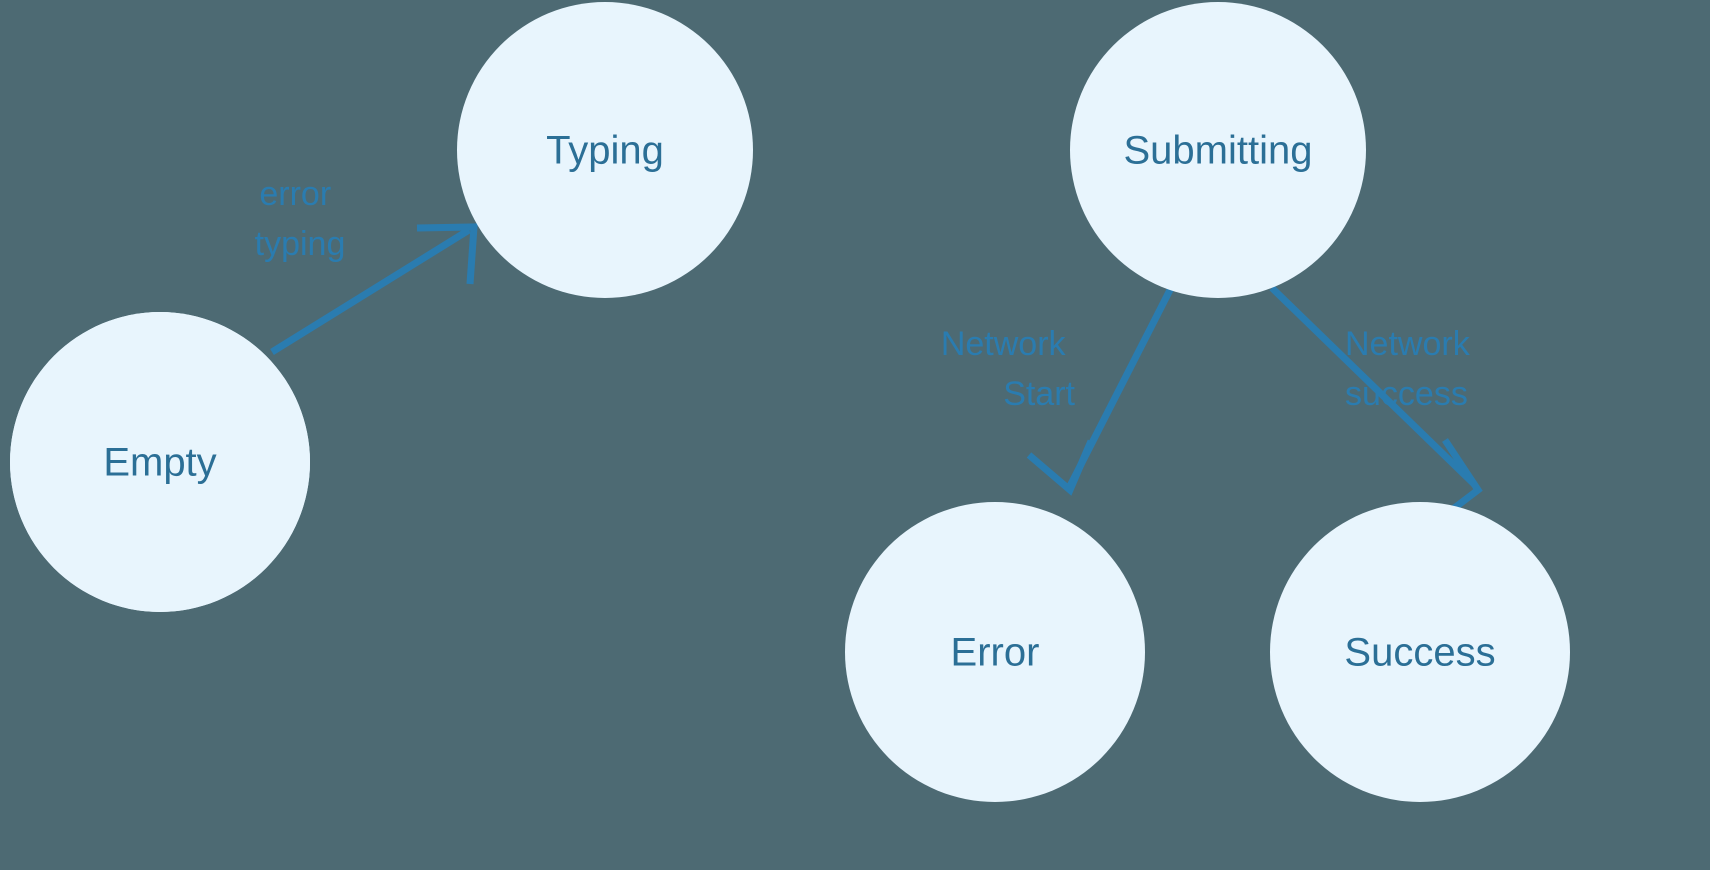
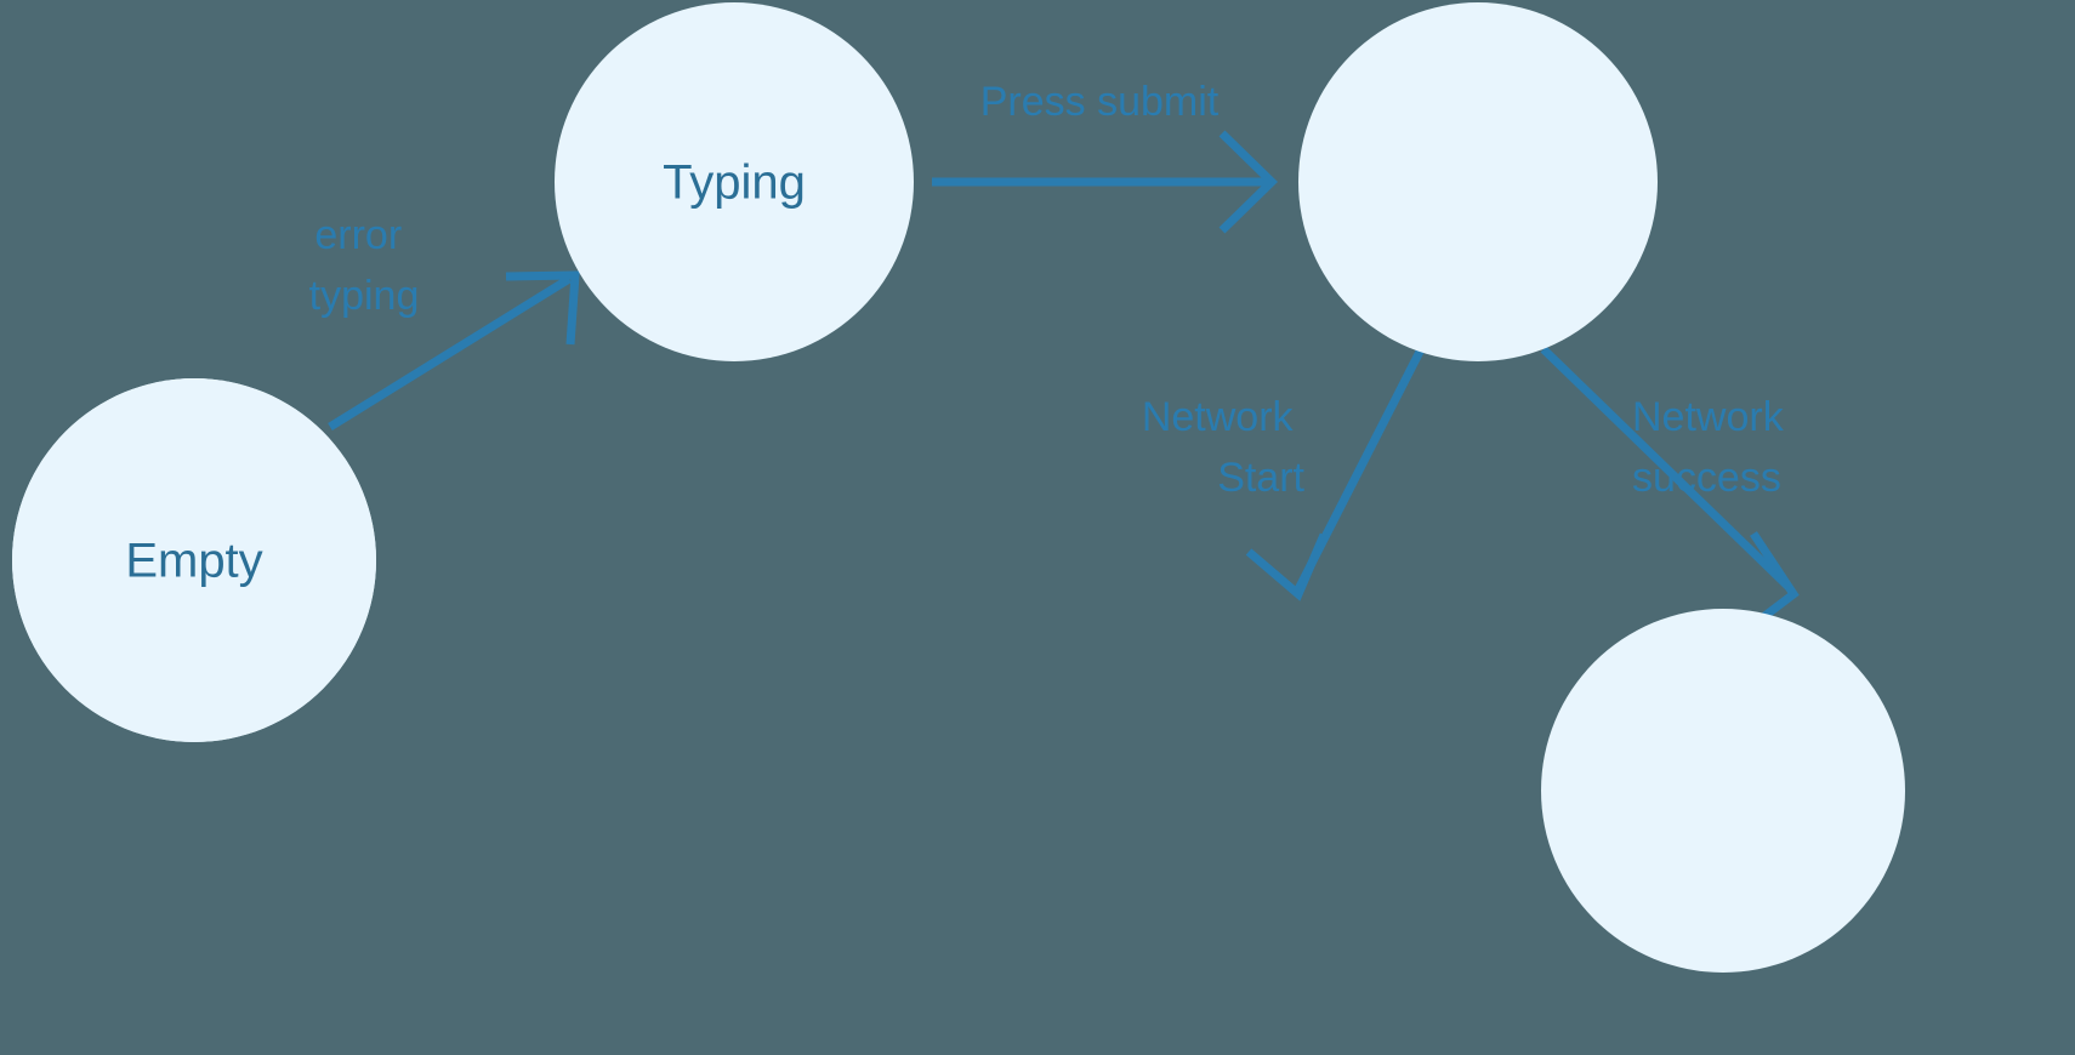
  error typing
+ Press submit
  Network Start
  Network success
  Empty
  Typing
- Submitting
- Error
- Success
